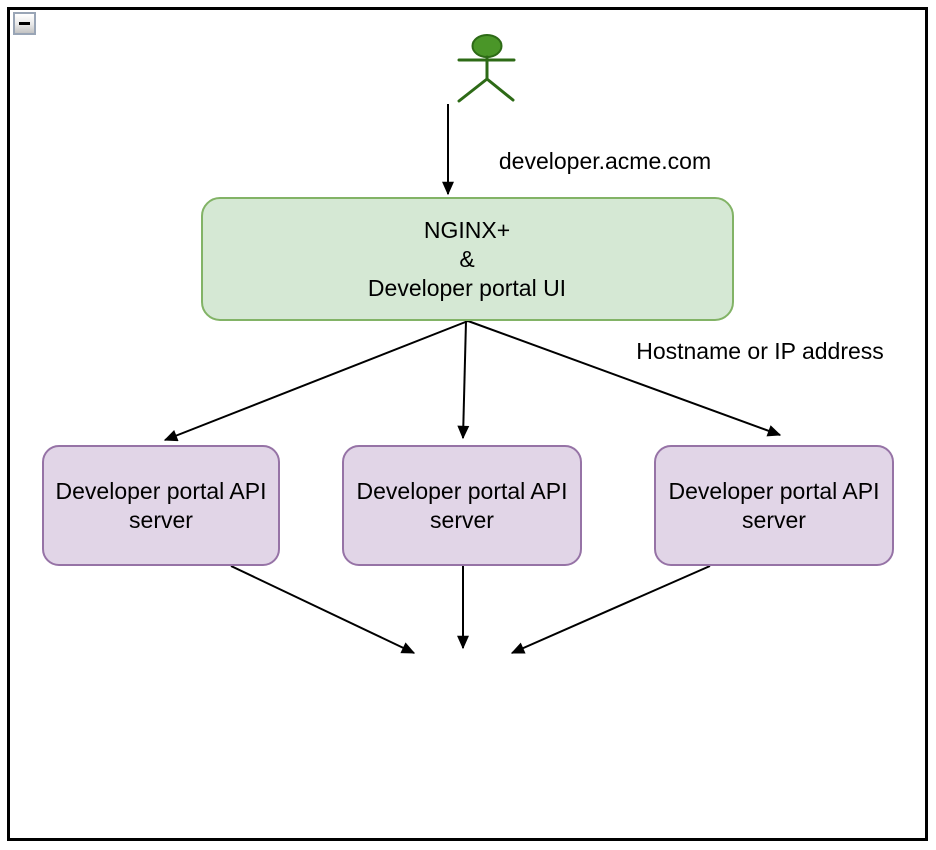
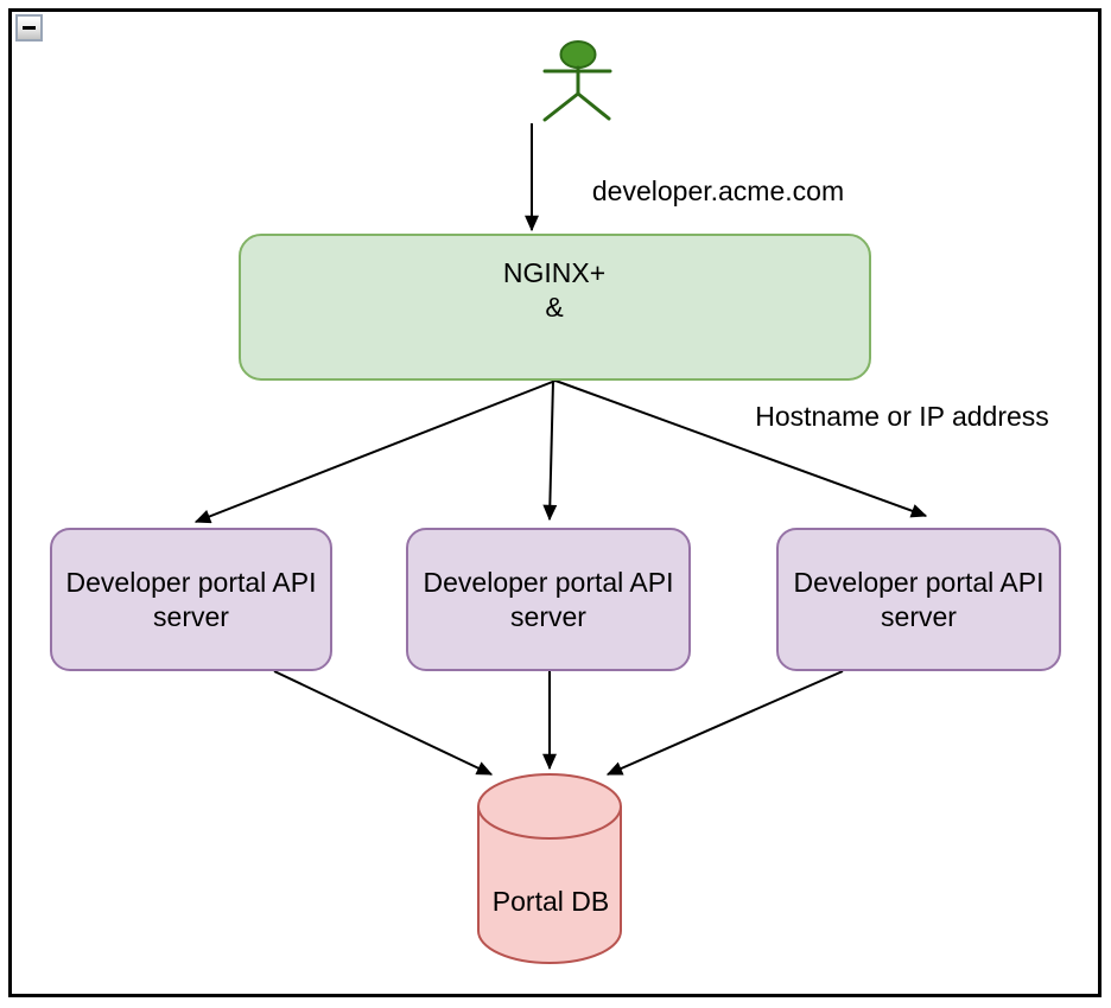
  developer.acme.com
  Hostname or IP address
  NGINX+
  &
- Developer portal UI
  Developer portal API
  server
  Developer portal API
  server
  Developer portal API
  server
+ Portal DB
